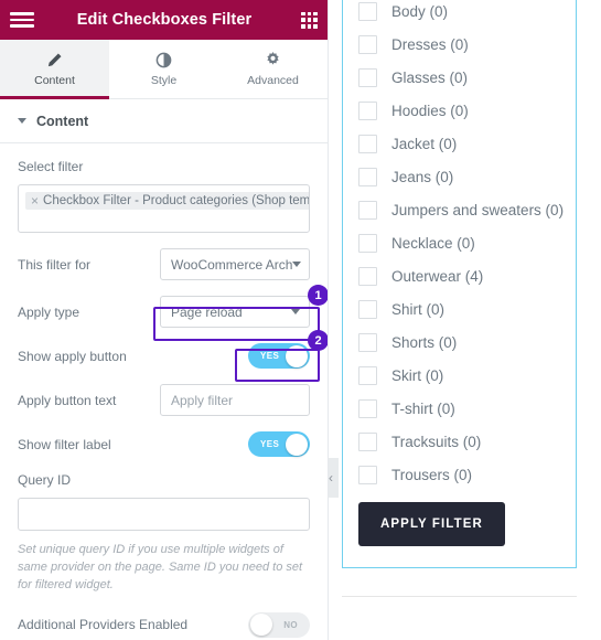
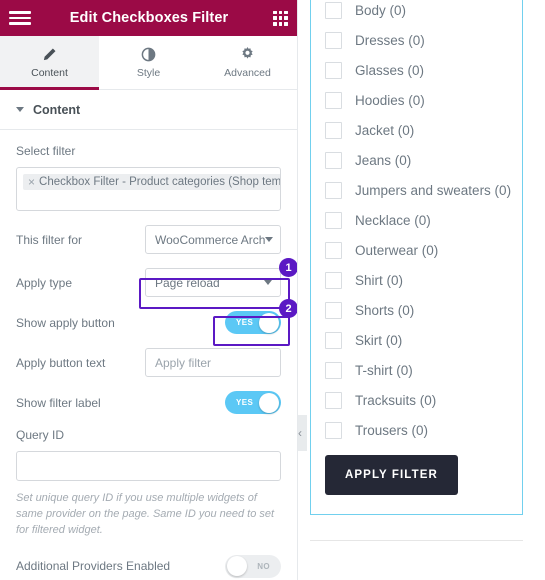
  Edit Checkboxes Filter
  Content
  Style
  Advanced
  Content
  Select filter
  ×
  Checkbox Filter - Product categories (Shop tem
  This filter for
  WooCommerce Arch
  Apply type
  Page reload
  Show apply button
  YES
  Apply button text
  Apply filter
  Show filter label
  YES
  Query ID
  Set unique query ID if you use multiple widgets of same provider on the page. Same ID you need to set for filtered widget.
  Additional Providers Enabled
  NO
  1
  2
  Body (0)
  Dresses (0)
  Glasses (0)
  Hoodies (0)
  Jacket (0)
  Jeans (0)
  Jumpers and sweaters (0)
  Necklace (0)
- Outerwear (4)
+ Outerwear (0)
  Shirt (0)
  Shorts (0)
  Skirt (0)
  T-shirt (0)
  Tracksuits (0)
  Trousers (0)
  APPLY FILTER
  ‹
